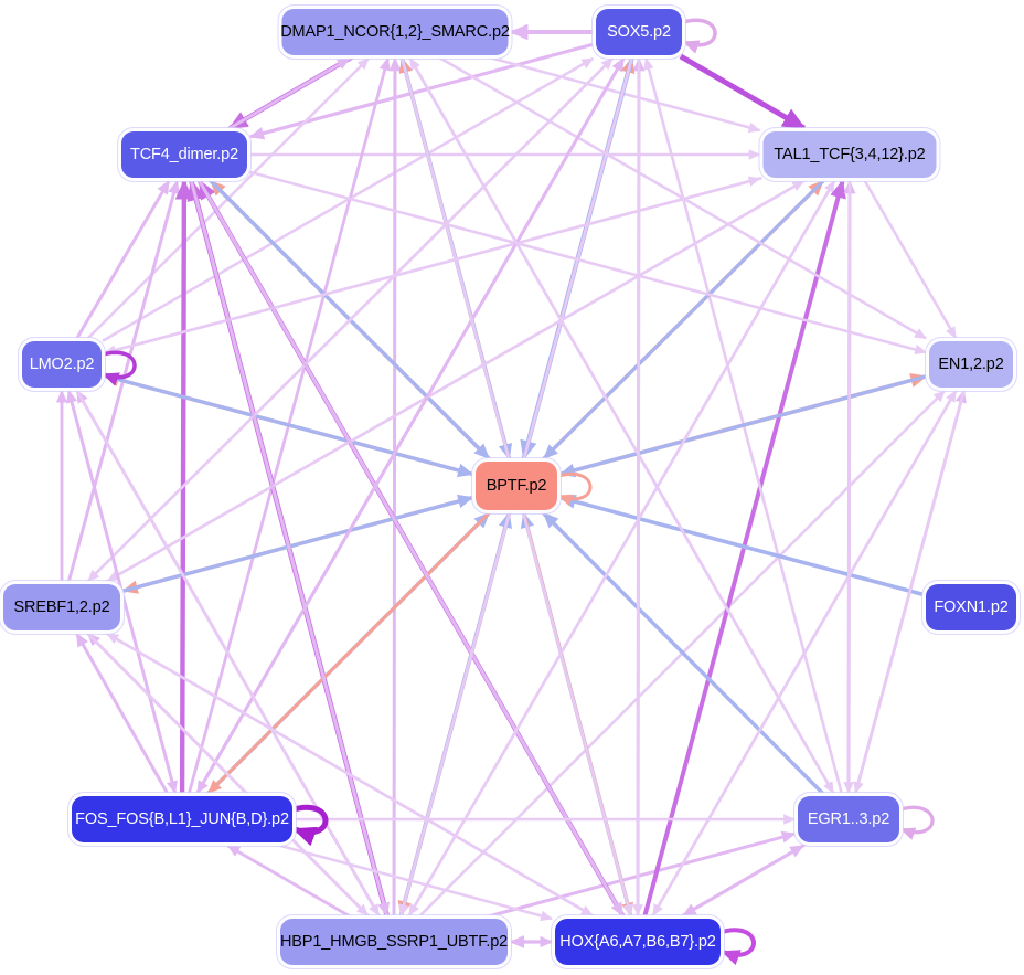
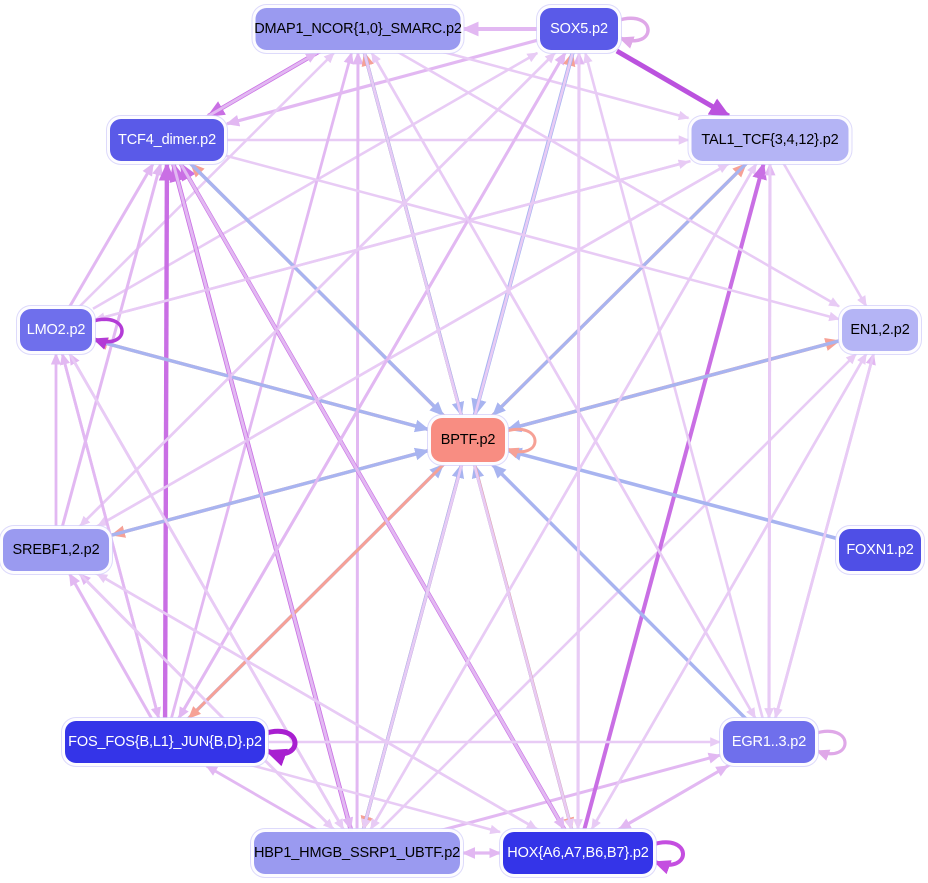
- DMAP1_NCOR{1,2}_SMARC.p2
+ DMAP1_NCOR{1,0}_SMARC.p2
  SOX5.p2
  TCF4_dimer.p2
  TAL1_TCF{3,4,12}.p2
  LMO2.p2
  EN1,2.p2
  BPTF.p2
  SREBF1,2.p2
  FOXN1.p2
  FOS_FOS{B,L1}_JUN{B,D}.p2
  EGR1..3.p2
  HBP1_HMGB_SSRP1_UBTF.p2
  HOX{A6,A7,B6,B7}.p2
